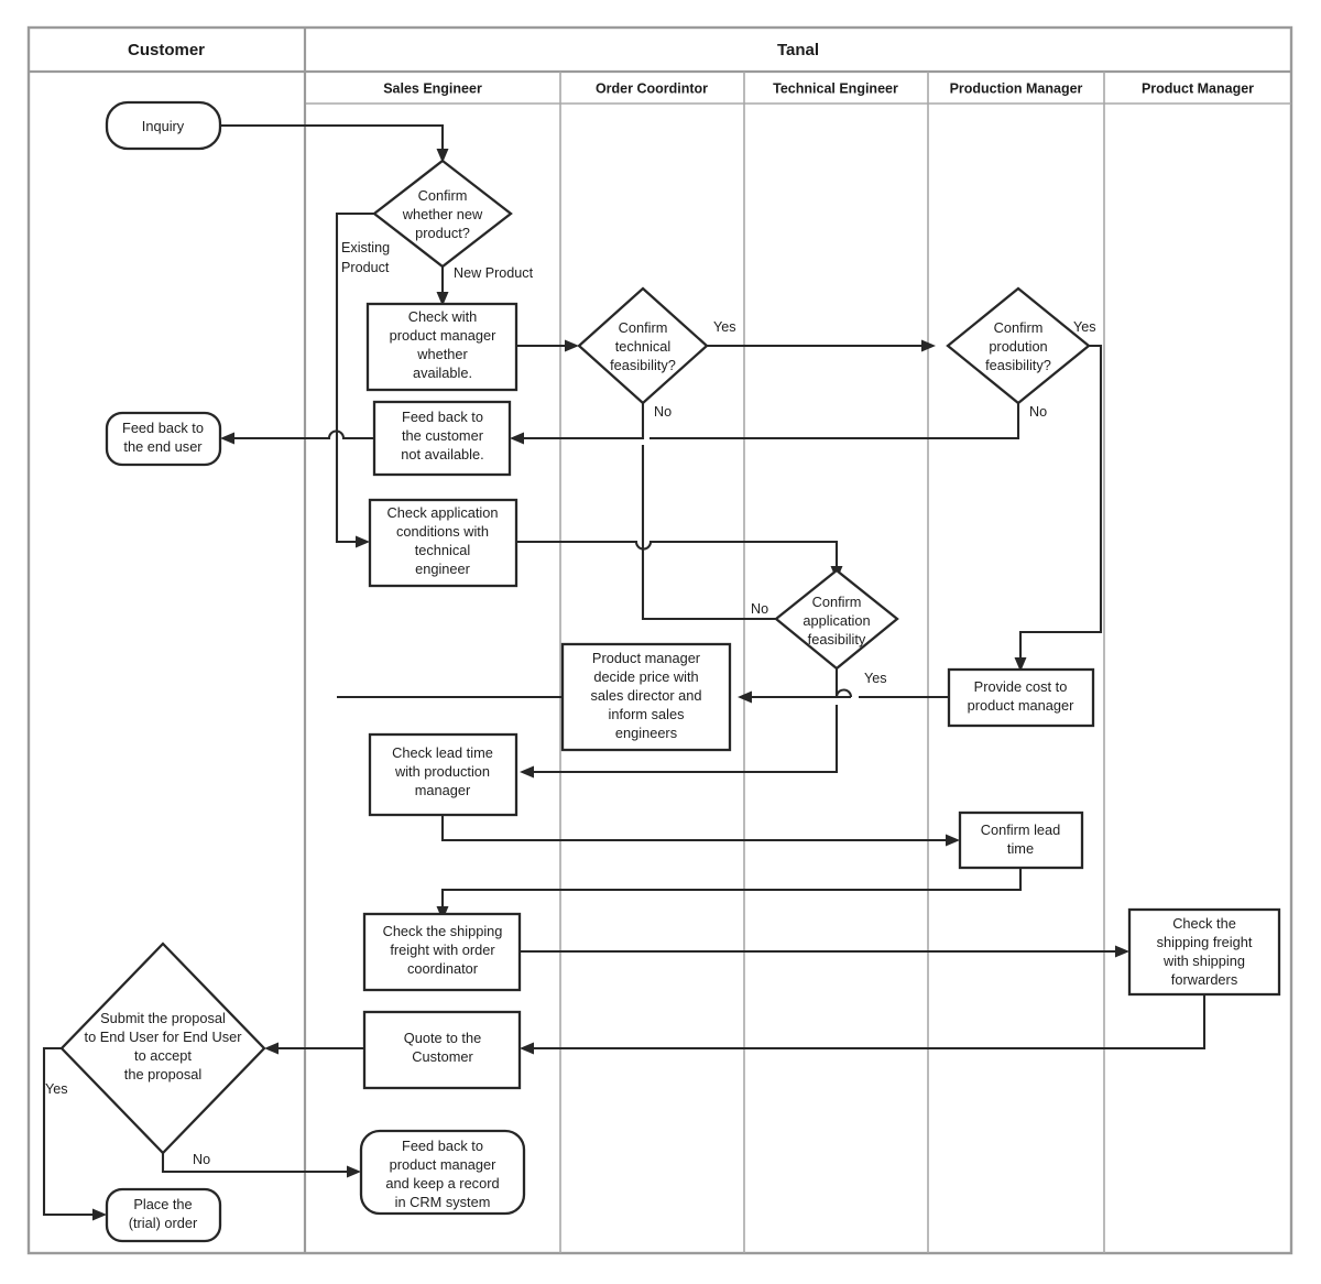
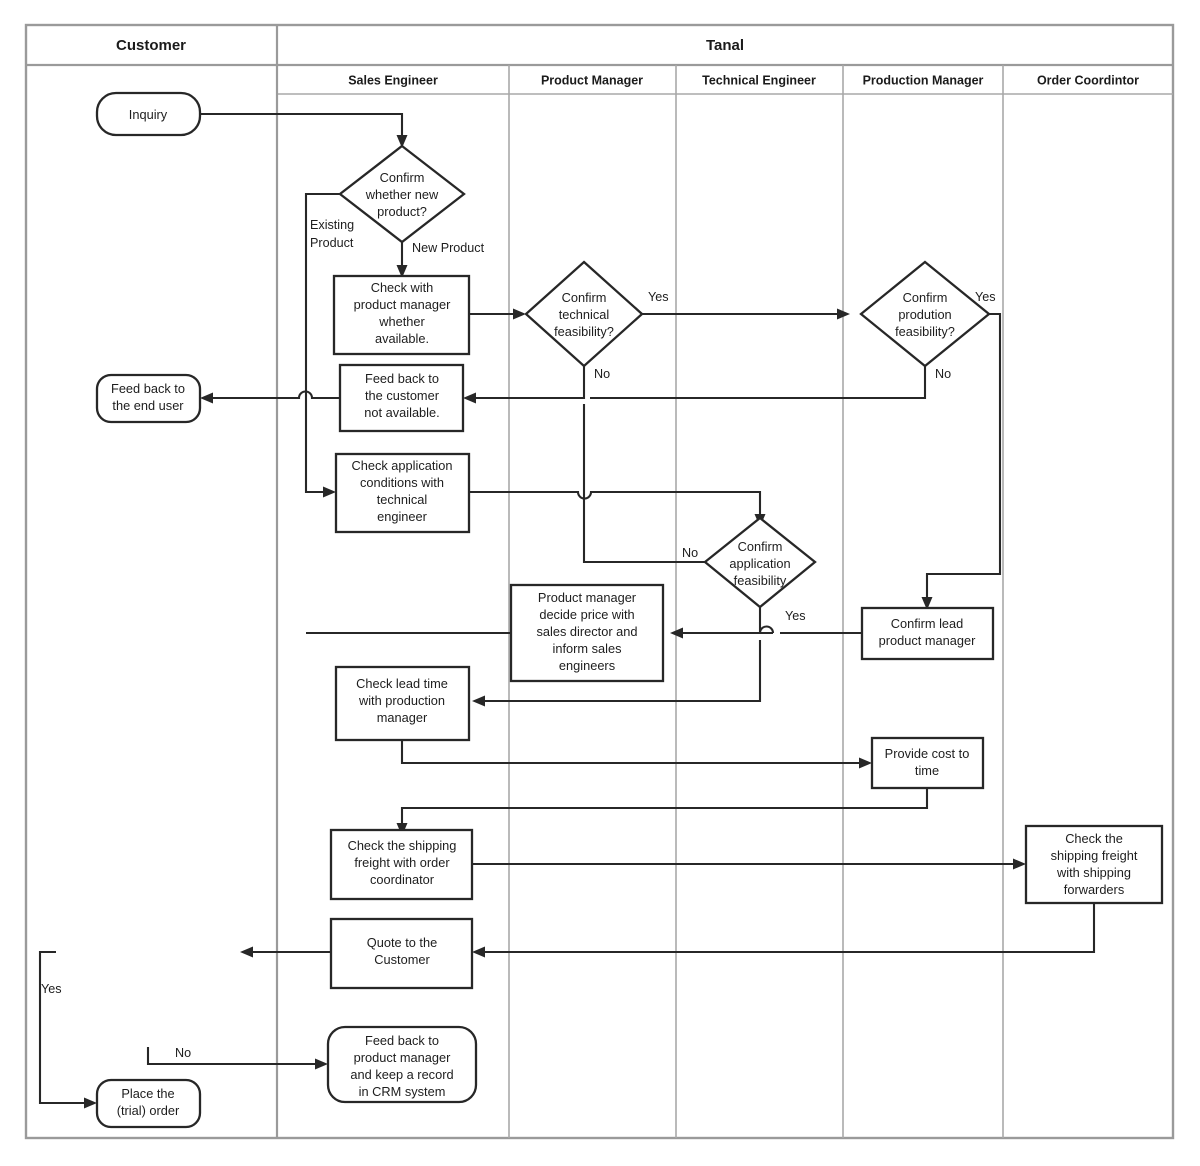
  Customer
  Tanal
  Sales Engineer
- Order Coordintor
+ Product Manager
  Technical Engineer
  Production Manager
- Product Manager
+ Order Coordintor
  Existing
  Product
  New Product
  Yes
  No
  Yes
  No
  No
  Yes
  Yes
  No
  Inquiry
  Feed back to
  the end user
- Submit the proposal
- to End User for End User
- to accept
- the proposal
  Place the
  (trial) order
  Confirm
  whether new
  product?
  Check with
  product manager
  whether
  available.
  Feed back to
  the customer
  not available.
  Check application
  conditions with
  technical
  engineer
  Check lead time
  with production
  manager
  Check the shipping
  freight with order
  coordinator
  Quote to the
  Customer
  Feed back to
  product manager
  and keep a record
  in CRM system
  Product manager
  decide price with
  sales director and
  inform sales
  engineers
  Confirm
  technical
  feasibility?
  Confirm
  application
  feasibility
  Confirm
  prodution
  feasibility?
- Provide cost to
+ Confirm lead
  product manager
- Confirm lead
+ Provide cost to
  time
  Check the
  shipping freight
  with shipping
  forwarders
